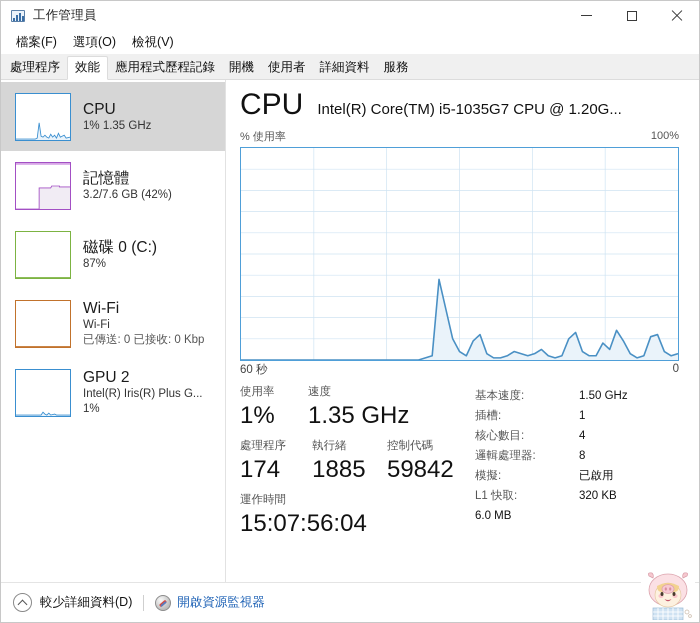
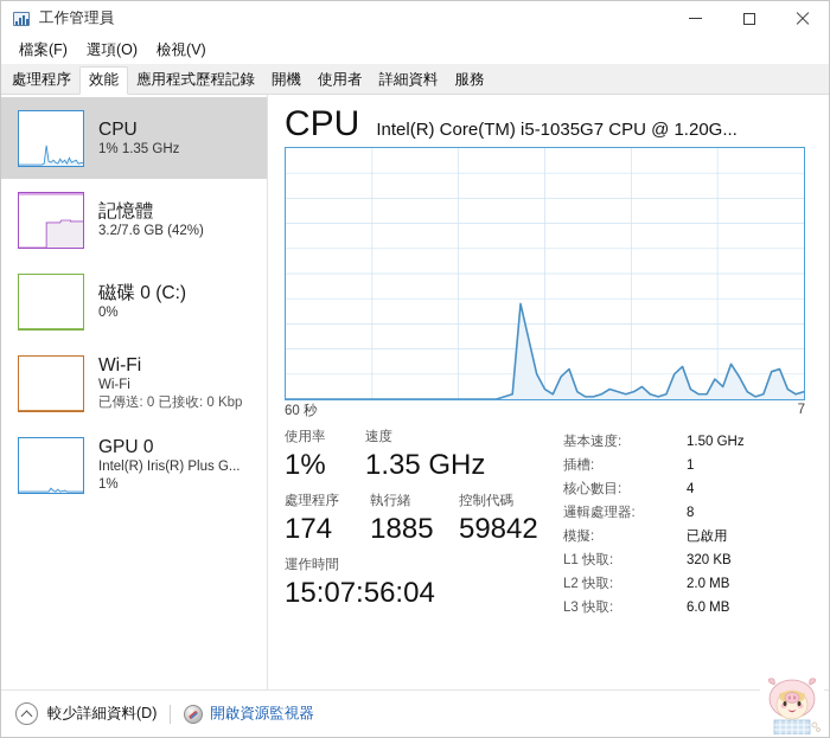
  工作管理員
  檔案(F)
  選項(O)
  檢視(V)
  處理程序
  效能
  應用程式歷程記錄
  開機
  使用者
  詳細資料
  服務
  CPU
  1% 1.35 GHz
  記憶體
  3.2/7.6 GB (42%)
  磁碟 0 (C:)
- 87%
+ 0%
  Wi-Fi
  Wi-Fi
  已傳送: 0 已接收: 0 Kbp
- GPU 2
+ GPU 0
  Intel(R) Iris(R) Plus G...
  1%
  CPU
  Intel(R) Core(TM) i5-1035G7 CPU @ 1.20G...
- % 使用率
- 100%
  60 秒
- 0
+ 7
  使用率
  1%
  速度
  1.35 GHz
  處理程序
  174
  執行緒
  1885
  控制代碼
  59842
  運作時間
  15:07:56:04
  基本速度:
  1.50 GHz
  插槽:
  1
  核心數目:
  4
  邏輯處理器:
  8
  模擬:
  已啟用
  L1 快取:
  320 KB
+ L2 快取:
+ 2.0 MB
+ L3 快取:
  6.0 MB
  較少詳細資料(D)
  開啟資源監視器
